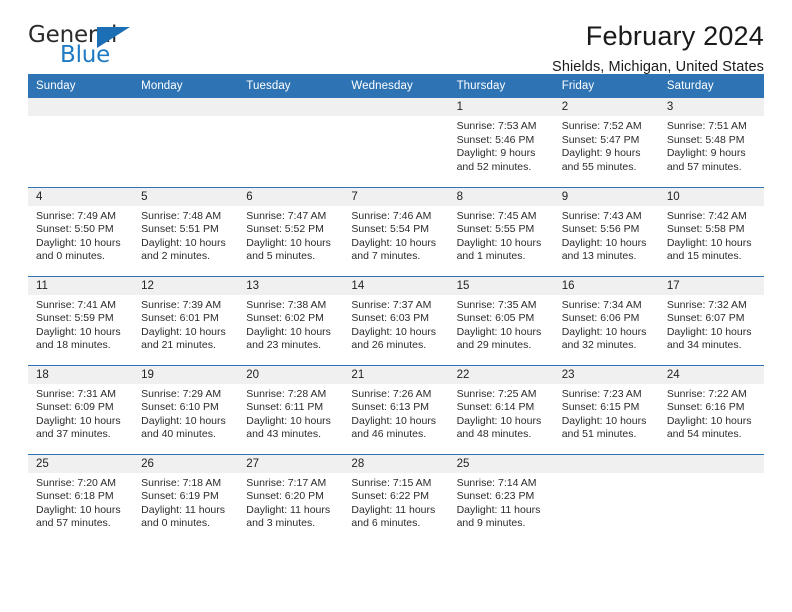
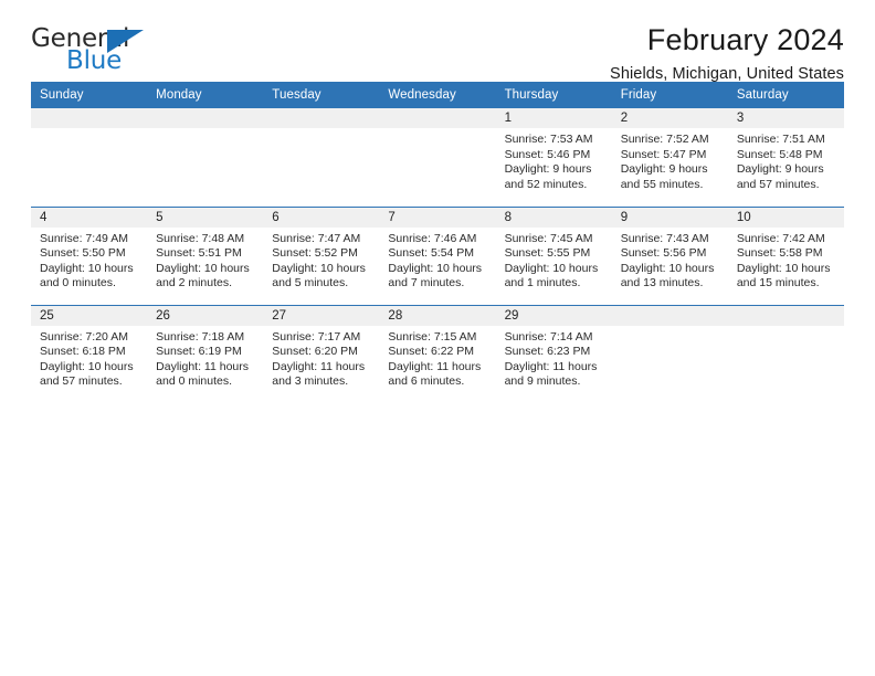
  General
  Blue
  February 2024
  Shields, Michigan, United States
  Sunday	Monday	Tuesday	Wednesday	Thursday	Friday	Saturday
  				1Sunrise: 7:53 AMSunset: 5:46 PMDaylight: 9 hoursand 52 minutes.	2Sunrise: 7:52 AMSunset: 5:47 PMDaylight: 9 hoursand 55 minutes.	3Sunrise: 7:51 AMSunset: 5:48 PMDaylight: 9 hoursand 57 minutes.
  4Sunrise: 7:49 AMSunset: 5:50 PMDaylight: 10 hoursand 0 minutes.	5Sunrise: 7:48 AMSunset: 5:51 PMDaylight: 10 hoursand 2 minutes.	6Sunrise: 7:47 AMSunset: 5:52 PMDaylight: 10 hoursand 5 minutes.	7Sunrise: 7:46 AMSunset: 5:54 PMDaylight: 10 hoursand 7 minutes.	8Sunrise: 7:45 AMSunset: 5:55 PMDaylight: 10 hoursand 1 minutes.	9Sunrise: 7:43 AMSunset: 5:56 PMDaylight: 10 hoursand 13 minutes.	10Sunrise: 7:42 AMSunset: 5:58 PMDaylight: 10 hoursand 15 minutes.
- 11Sunrise: 7:41 AMSunset: 5:59 PMDaylight: 10 hoursand 18 minutes.	12Sunrise: 7:39 AMSunset: 6:01 PMDaylight: 10 hoursand 21 minutes.	13Sunrise: 7:38 AMSunset: 6:02 PMDaylight: 10 hoursand 23 minutes.	14Sunrise: 7:37 AMSunset: 6:03 PMDaylight: 10 hoursand 26 minutes.	15Sunrise: 7:35 AMSunset: 6:05 PMDaylight: 10 hoursand 29 minutes.	16Sunrise: 7:34 AMSunset: 6:06 PMDaylight: 10 hoursand 32 minutes.	17Sunrise: 7:32 AMSunset: 6:07 PMDaylight: 10 hoursand 34 minutes.
- 18Sunrise: 7:31 AMSunset: 6:09 PMDaylight: 10 hoursand 37 minutes.	19Sunrise: 7:29 AMSunset: 6:10 PMDaylight: 10 hoursand 40 minutes.	20Sunrise: 7:28 AMSunset: 6:11 PMDaylight: 10 hoursand 43 minutes.	21Sunrise: 7:26 AMSunset: 6:13 PMDaylight: 10 hoursand 46 minutes.	22Sunrise: 7:25 AMSunset: 6:14 PMDaylight: 10 hoursand 48 minutes.	23Sunrise: 7:23 AMSunset: 6:15 PMDaylight: 10 hoursand 51 minutes.	24Sunrise: 7:22 AMSunset: 6:16 PMDaylight: 10 hoursand 54 minutes.
- 25Sunrise: 7:20 AMSunset: 6:18 PMDaylight: 10 hoursand 57 minutes.	26Sunrise: 7:18 AMSunset: 6:19 PMDaylight: 11 hoursand 0 minutes.	27Sunrise: 7:17 AMSunset: 6:20 PMDaylight: 11 hoursand 3 minutes.	28Sunrise: 7:15 AMSunset: 6:22 PMDaylight: 11 hoursand 6 minutes.	25Sunrise: 7:14 AMSunset: 6:23 PMDaylight: 11 hoursand 9 minutes.
+ 25Sunrise: 7:20 AMSunset: 6:18 PMDaylight: 10 hoursand 57 minutes.	26Sunrise: 7:18 AMSunset: 6:19 PMDaylight: 11 hoursand 0 minutes.	27Sunrise: 7:17 AMSunset: 6:20 PMDaylight: 11 hoursand 3 minutes.	28Sunrise: 7:15 AMSunset: 6:22 PMDaylight: 11 hoursand 6 minutes.	29Sunrise: 7:14 AMSunset: 6:23 PMDaylight: 11 hoursand 9 minutes.
